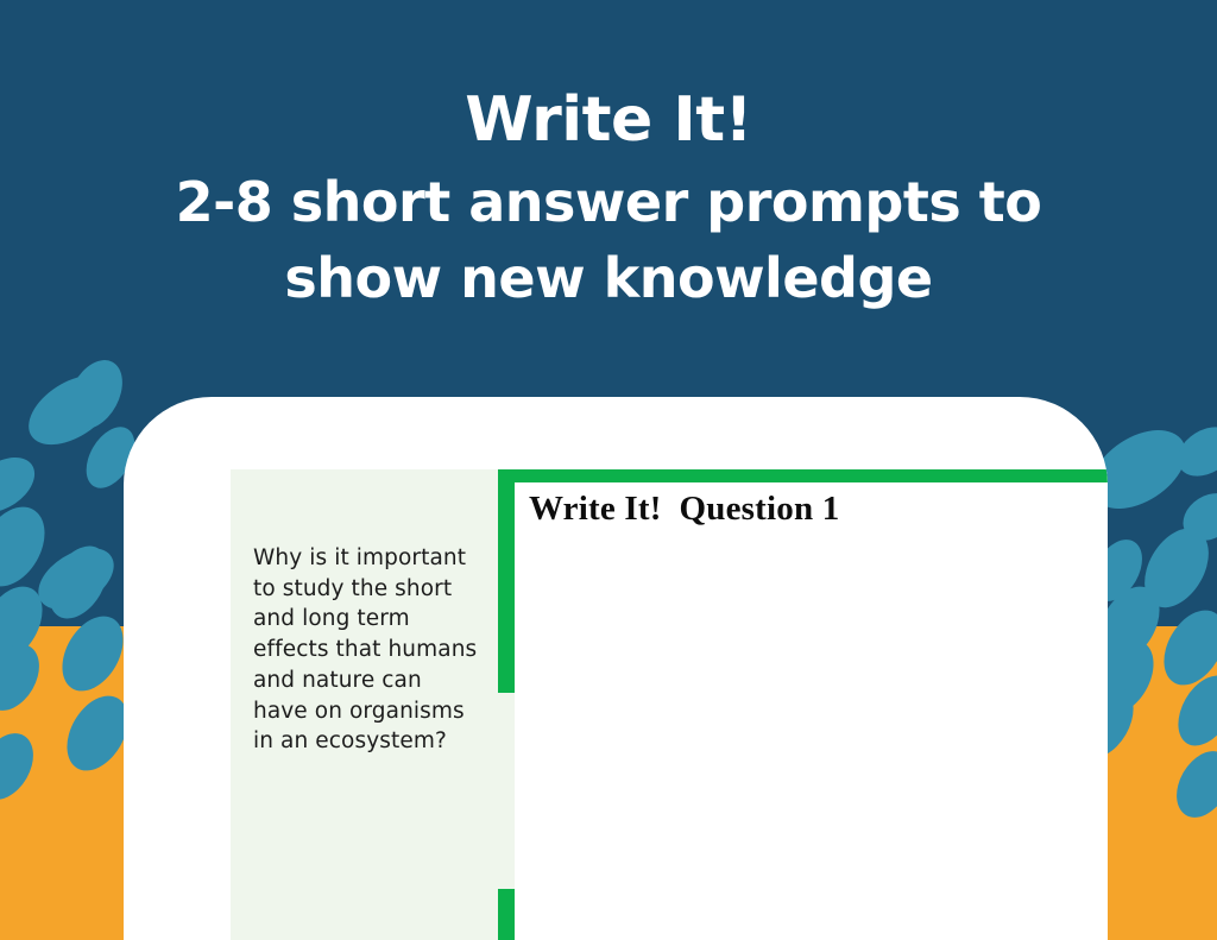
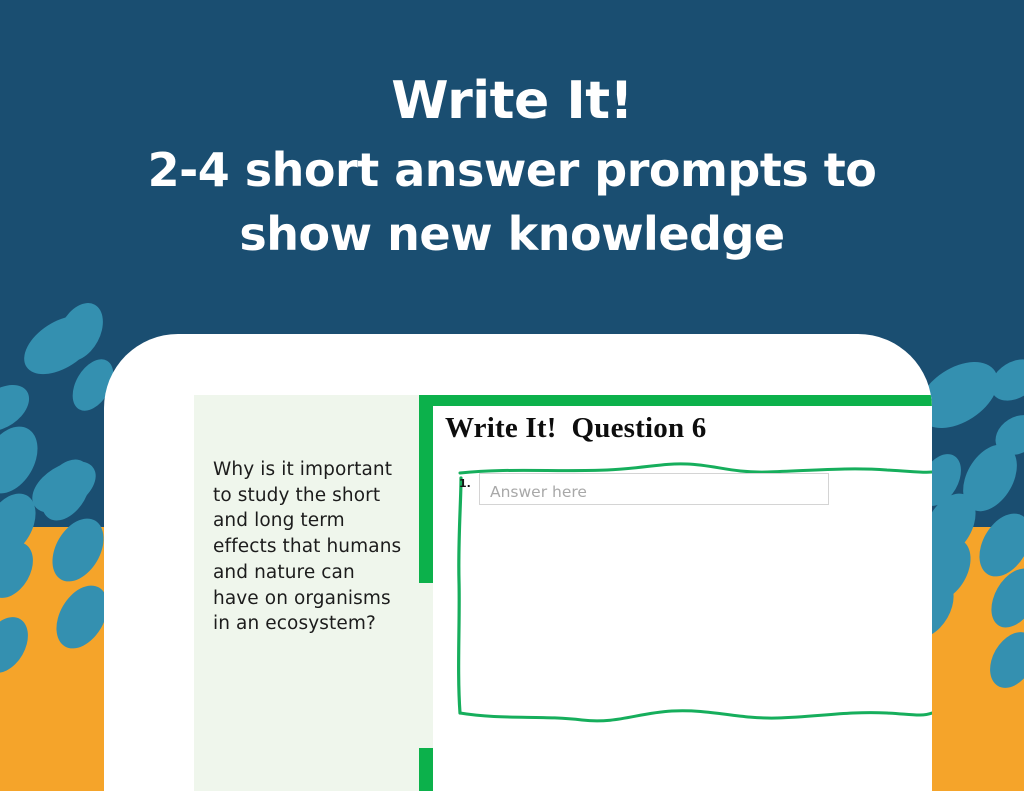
  Why is it important to study the short and long term effects that humans and nature can have on organisms in an ecosystem?
- Write It! Question 1
+ Write It! Question 6
+ 1.
+ Answer here
  Write It!
- 2-8 short answer prompts to show new knowledge
+ 2-4 short answer prompts to show new knowledge
